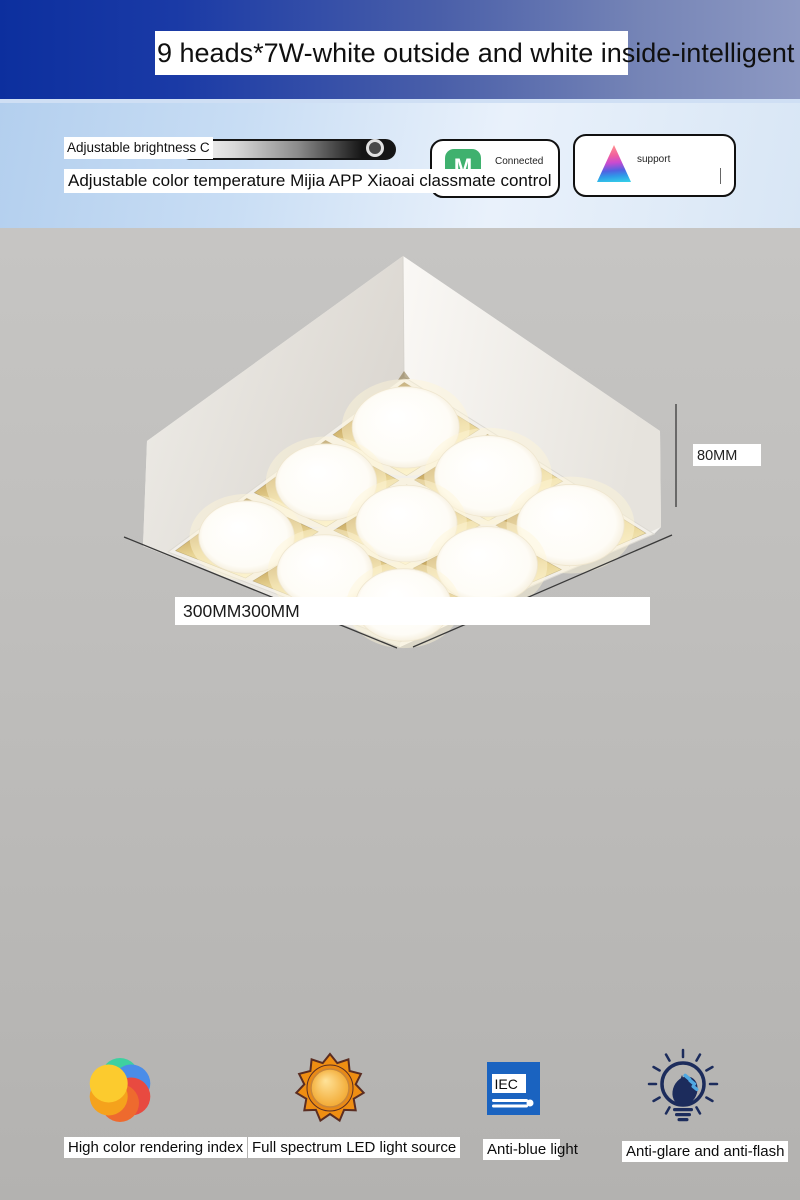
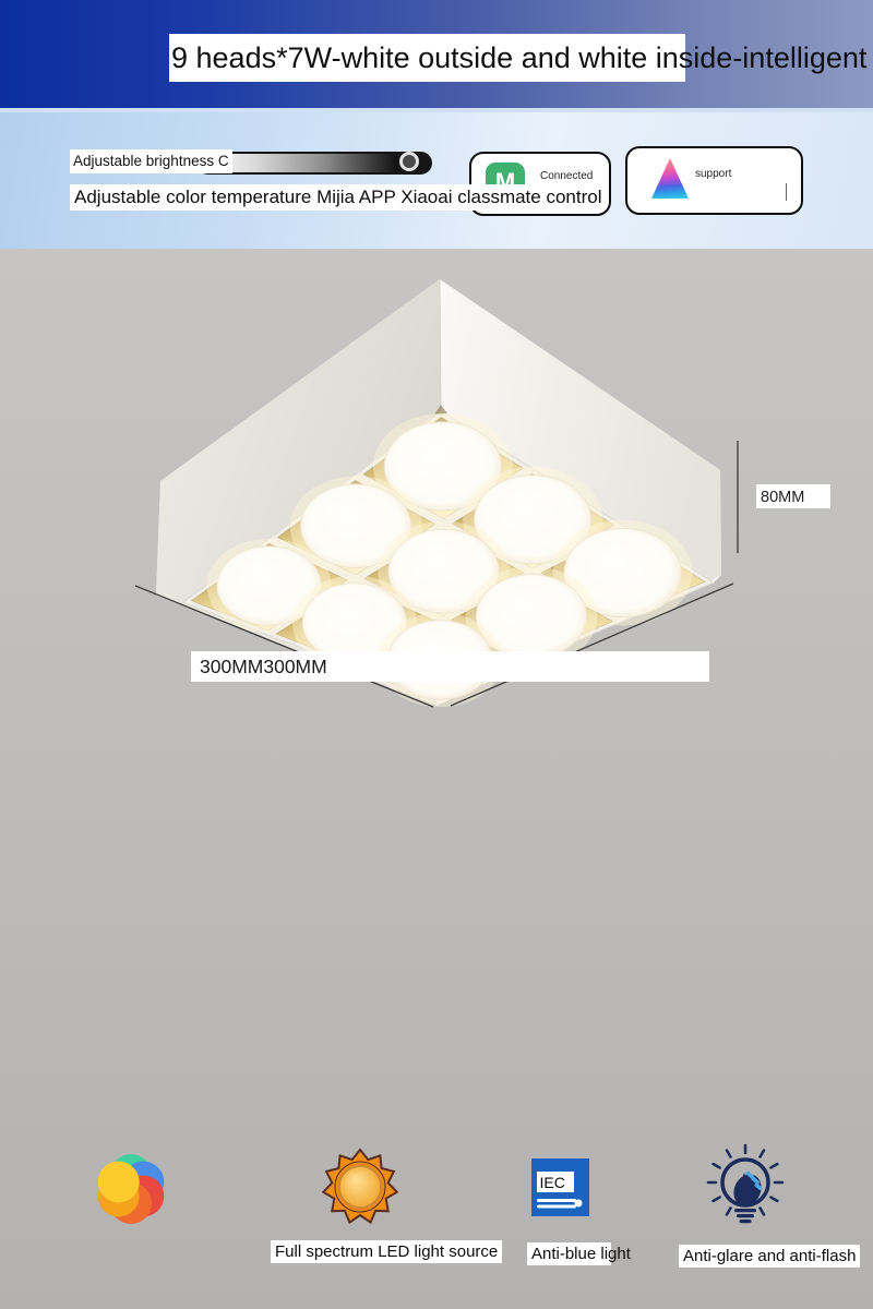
  9 heads*7W-white outside and white inside-intelligent
  Adjustable brightness C
  Adjustable color temperature Mijia APP Xiaoai classmate control
  M
  Connected
  support
  80MM
  300MM300MM
- High color rendering index
  Full spectrum LED light source
  IEC
  Anti-blue light
  Anti-glare and anti-flash
